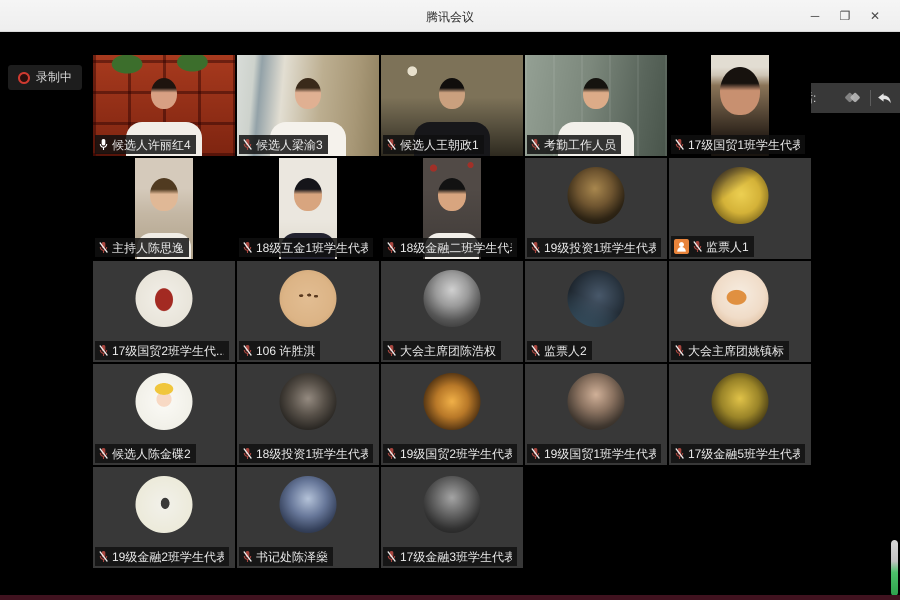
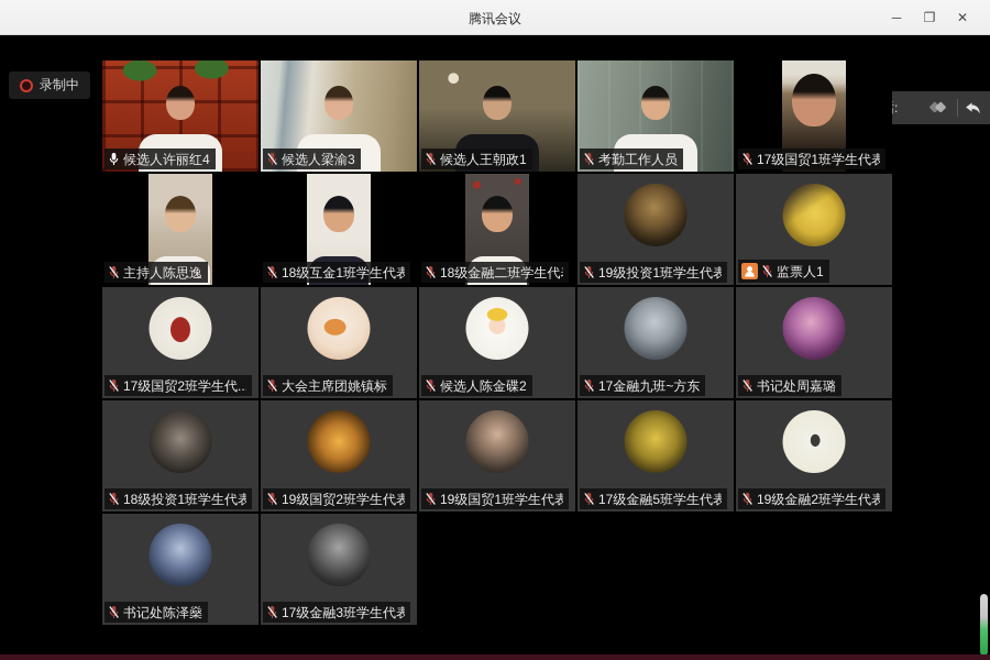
  腾讯会议
  ─
  ❐
  ✕
  录制中
  候选人许丽红4
  候选人梁渝3
  候选人王朝政1
  考勤工作人员
  17级国贸1班学生代表
  主持人陈思逸
  18级互金1班学生代表
  18级金融二班学生代
  19级投资1班学生代表
  监票人1
  17级国贸2班学生代..
- 106 许胜淇
- 大会主席团陈浩权
- 监票人2
  大会主席团姚镇标
  候选人陈金碟2
+ 17金融九班~方东
+ 书记处周嘉璐
  18级投资1班学生代表
  19级国贸2班学生代表
  19级国贸1班学生代表
  17级金融5班学生代表
  19级金融2班学生代表
  书记处陈泽燊
  17级金融3班学生代表
